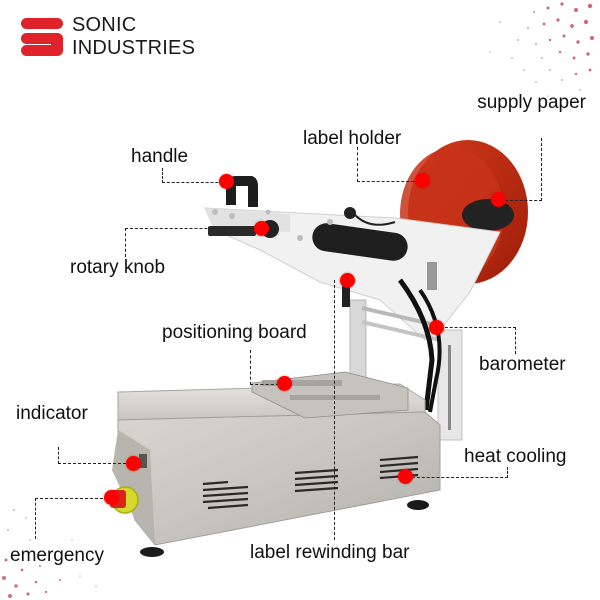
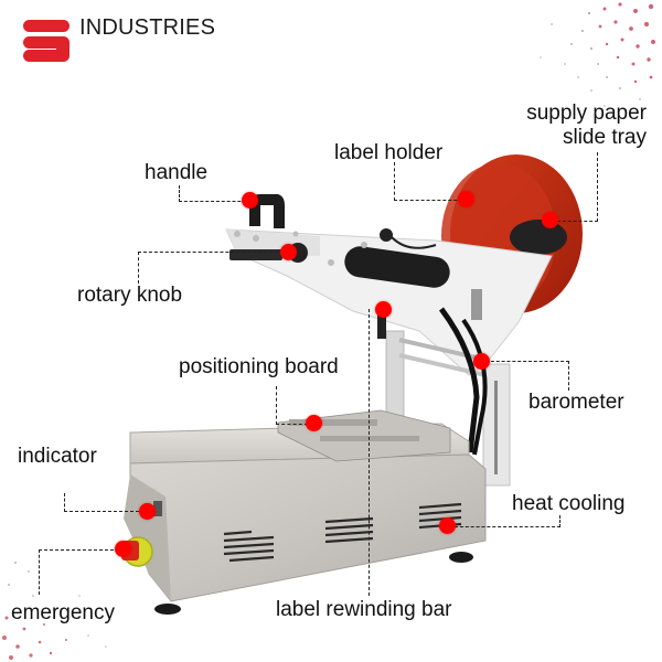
- SONIC
  INDUSTRIES
  supply paper
+ slide tray
  label holder
  handle
  rotary knob
  positioning board
  barometer
  indicator
  heat cooling
  emergency
  label rewinding bar
